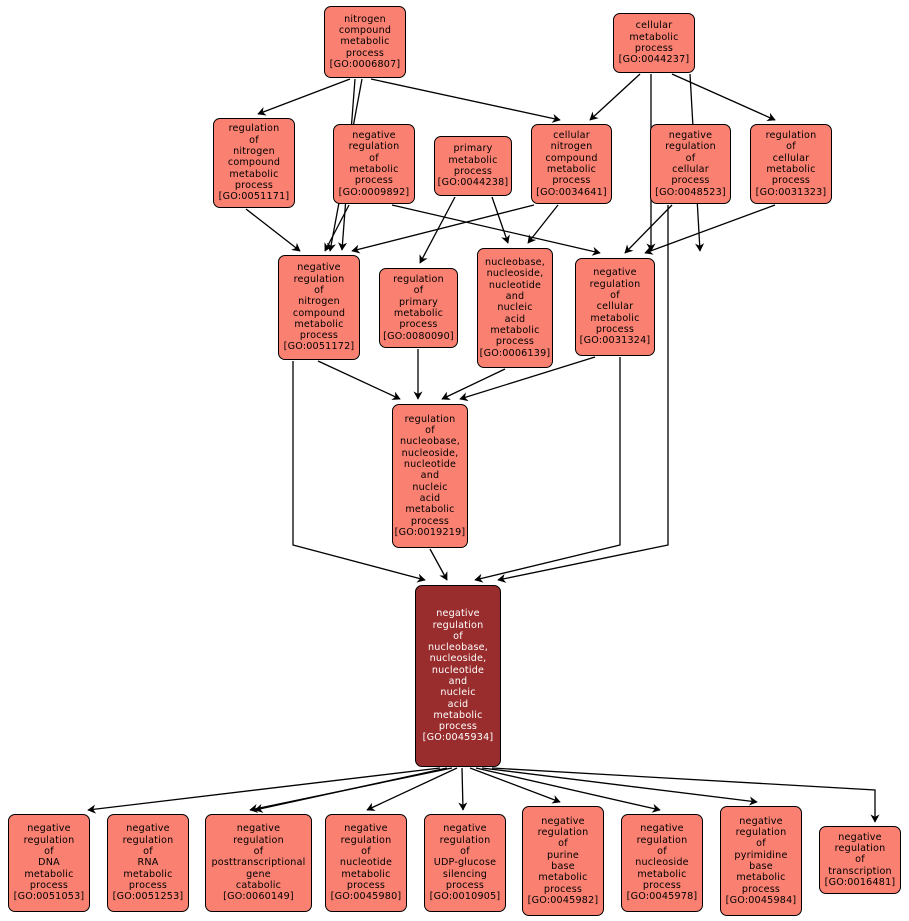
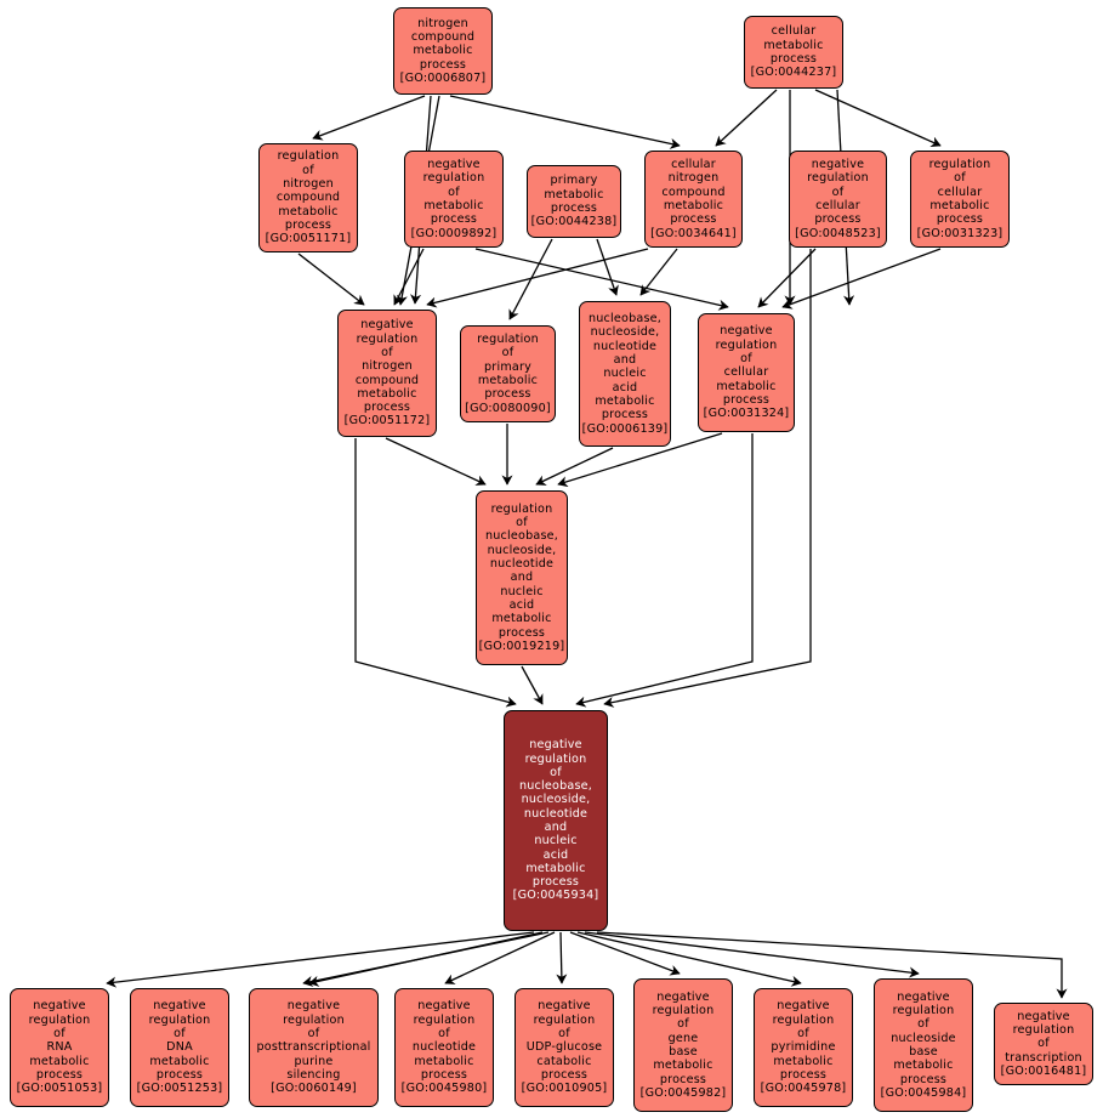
  nitrogen
  compound
  metabolic
  process
  [GO:0006807]
  cellular
  metabolic
  process
  [GO:0044237]
  regulation
  of
  nitrogen
  compound
  metabolic
  process
  [GO:0051171]
  negative
  regulation
  of
  metabolic
  process
  [GO:0009892]
  primary
  metabolic
  process
  [GO:0044238]
  cellular
  nitrogen
  compound
  metabolic
  process
  [GO:0034641]
  negative
  regulation
  of
  cellular
  process
  [GO:0048523]
  regulation
  of
  cellular
  metabolic
  process
  [GO:0031323]
  negative
  regulation
  of
  nitrogen
  compound
  metabolic
  process
  [GO:0051172]
  regulation
  of
  primary
  metabolic
  process
  [GO:0080090]
  nucleobase,
  nucleoside,
  nucleotide
  and
  nucleic
  acid
  metabolic
  process
  [GO:0006139]
  negative
  regulation
  of
  cellular
  metabolic
  process
  [GO:0031324]
  regulation
  of
  nucleobase,
  nucleoside,
  nucleotide
  and
  nucleic
  acid
  metabolic
  process
  [GO:0019219]
  negative
  regulation
  of
  nucleobase,
  nucleoside,
  nucleotide
  and
  nucleic
  acid
  metabolic
  process
  [GO:0045934]
  negative
  regulation
  of
- DNA
+ RNA
  metabolic
  process
  [GO:0051053]
  negative
  regulation
  of
- RNA
+ DNA
  metabolic
  process
  [GO:0051253]
  negative
  regulation
  of
  posttranscriptional
- gene
+ purine
- catabolic
+ silencing
  [GO:0060149]
  negative
  regulation
  of
  nucleotide
  metabolic
  process
  [GO:0045980]
  negative
  regulation
  of
  UDP-glucose
- silencing
+ catabolic
  process
  [GO:0010905]
  negative
  regulation
  of
- purine
+ gene
  base
  metabolic
  process
  [GO:0045982]
  negative
  regulation
  of
- nucleoside
+ pyrimidine
  metabolic
  process
  [GO:0045978]
  negative
  regulation
  of
- pyrimidine
+ nucleoside
  base
  metabolic
  process
  [GO:0045984]
  negative
  regulation
  of
  transcription
  [GO:0016481]
